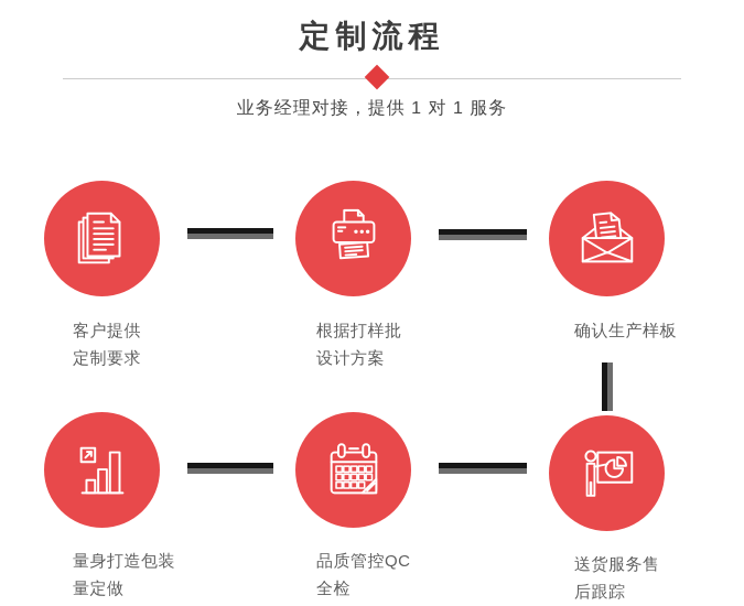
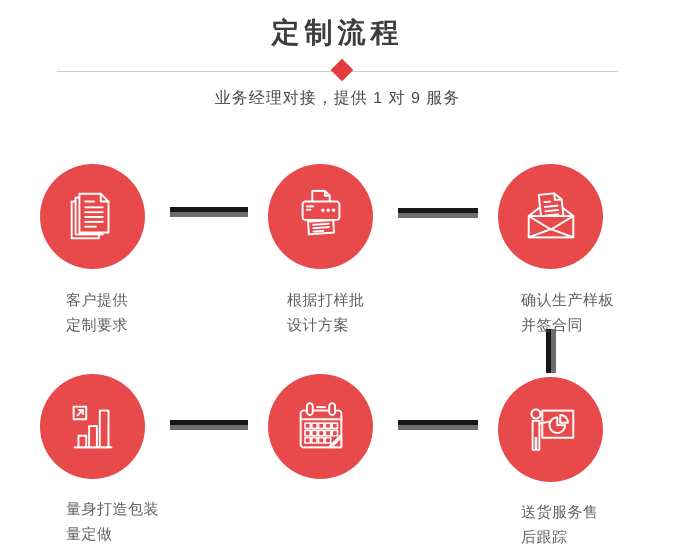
  定制流程
- 业务经理对接，提供 1 对 1 服务
+ 业务经理对接，提供 1 对 9 服务
  客户提供
  定制要求
  根据打样批
  设计方案
  确认生产样板
+ 并签合同
  量身打造包装
  量定做
- 品质管控QC
- 全检
  送货服务售
  后跟踪
